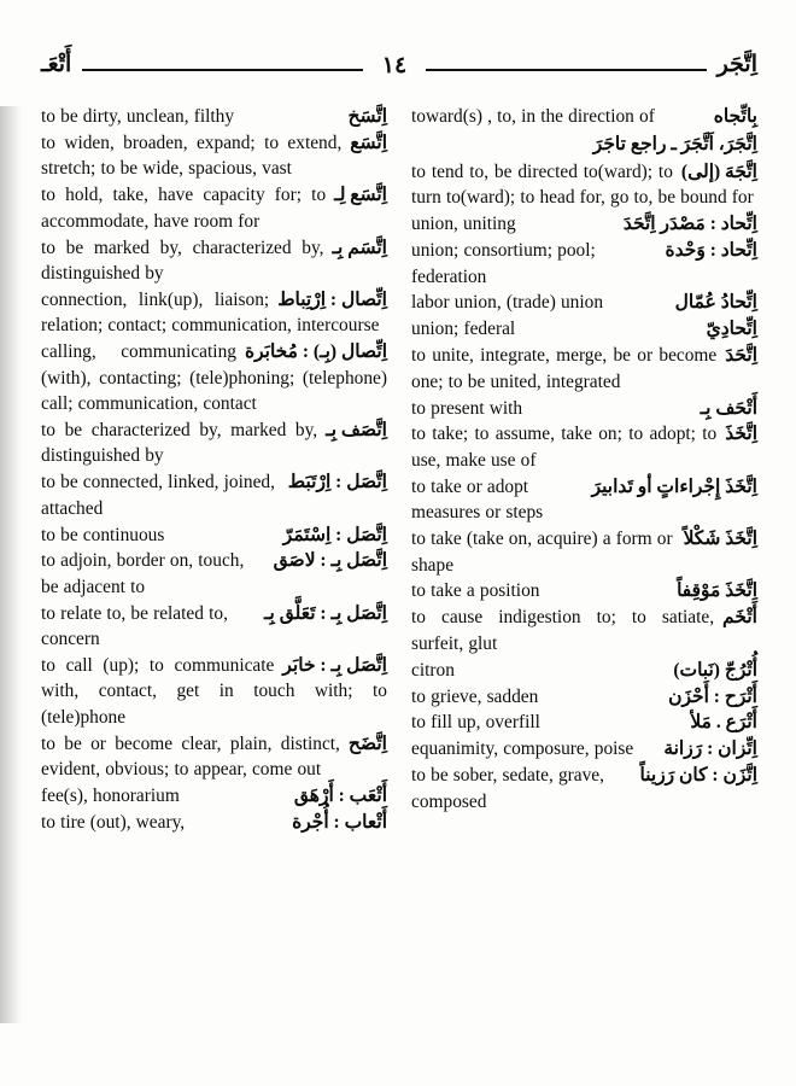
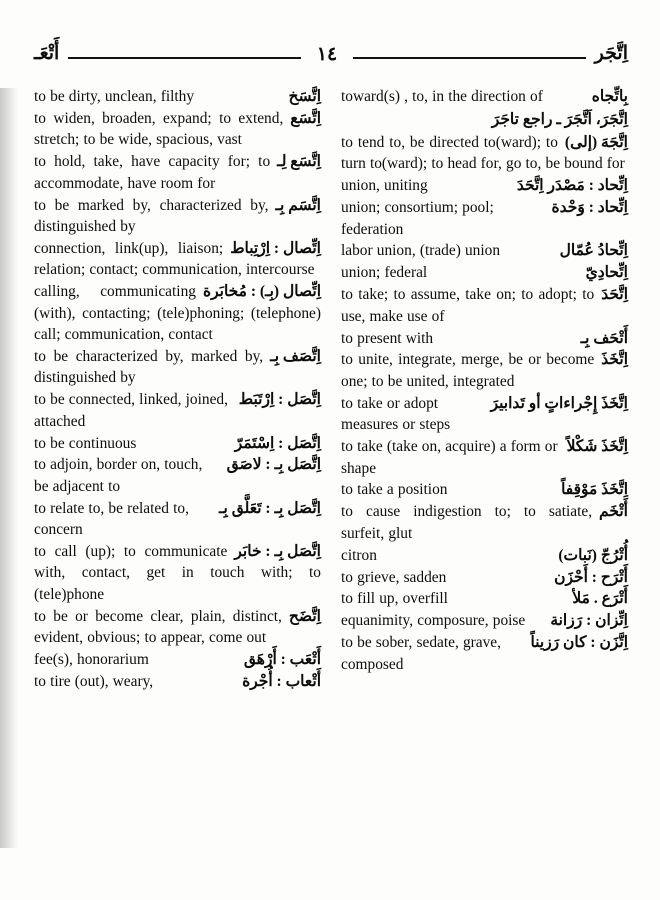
  أَتْعَـ
  ١٤
  اِتَّجَر
  اِتَّسَخ
  to be dirty, unclean, filthy
  اِتَّسَع
  to widen, broaden, expand; to extend, stretch; to be wide, spacious, vast
  اِتَّسَع لِـ
  to hold, take, have capacity for; to accommodate, have room for
  اِتَّسَم بِـ
  to be marked by, characterized by, distinguished by
  اِتِّصال : اِرْتِباط
  connection, link(up), liaison; relation; contact; communication, intercourse
  اِتِّصال (بِـ) : مُخابَرة
  calling, communicating (with), contacting; (tele)phoning; (telephone) call; communication, contact
  اِتَّصَف بِـ
  to be characterized by, marked by, distinguished by
  اِتَّصَل : اِرْتَبَط
  to be connected, linked, joined, attached
  اِتَّصَل : اِسْتَمَرّ
  to be continuous
  اِتَّصَل بِـ : لاصَق
  to adjoin, border on, touch, be adjacent to
  اِتَّصَل بِـ : تَعَلَّق بِـ
  to relate to, be related to, concern
  اِتَّصَل بِـ : خابَر
  to call (up); to communicate with, contact, get in touch with; to (tele)phone
  اِتَّضَح
  to be or become clear, plain, distinct, evident, obvious; to appear, come out
  أَتْعَب : أَرْهَق
  fee(s), honorarium
  أَتْعاب : أُجْرة
  to tire (out), weary,
  بِاتِّجاه
  toward(s) , to, in the direction of
  اِتَّجَرَ، اَتَّجَرَ ـ راجع تاجَرَ
  اِتَّجَهَ (إلى)
  to tend to, be directed to(ward); to turn to(ward); to head for, go to, be bound for
  اِتِّحاد : مَصْدَر اِتَّحَدَ
  union, uniting
  اِتِّحاد : وَحْدة
  union; consortium; pool; federation
  اِتِّحادُ عُمّال
  labor union, (trade) union
  اِتِّحادِيّ
  union; federal
  اِتَّحَدَ
- to unite, integrate, merge, be or become one; to be united, integrated
+ to take; to assume, take on; to adopt; to use, make use of
  أَتْحَف بِـ
  to present with
  اِتَّخَذَ
- to take; to assume, take on; to adopt; to use, make use of
+ to unite, integrate, merge, be or become one; to be united, integrated
  اِتَّخَذَ إِجْراءاتٍ أو تَدابيرَ
  to take or adopt measures or steps
  اِتَّخَذَ شَكْلاً
  to take (take on, acquire) a form or shape
  اِتَّخَذَ مَوْقِفاً
  to take a position
  أَتْخَم
  to cause indigestion to; to satiate, surfeit, glut
  أُتْرُجّ (نَبات)
  citron
  أَتْرَح : أَحْزَن
  to grieve, sadden
  أَتْرَع . مَلأ
  to fill up, overfill
  اِتِّزان : رَزانة
  equanimity, composure, poise
  اِتَّزَن : كان رَزيناً
  to be sober, sedate, grave, composed
